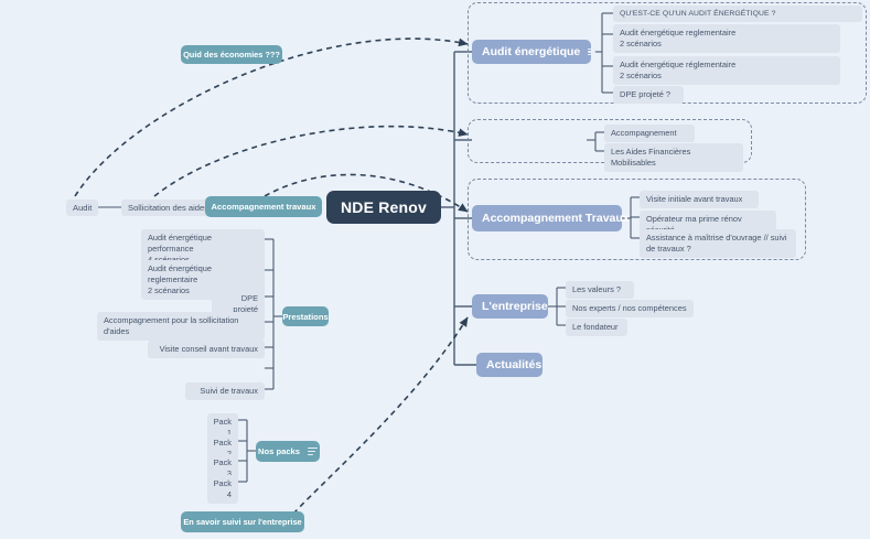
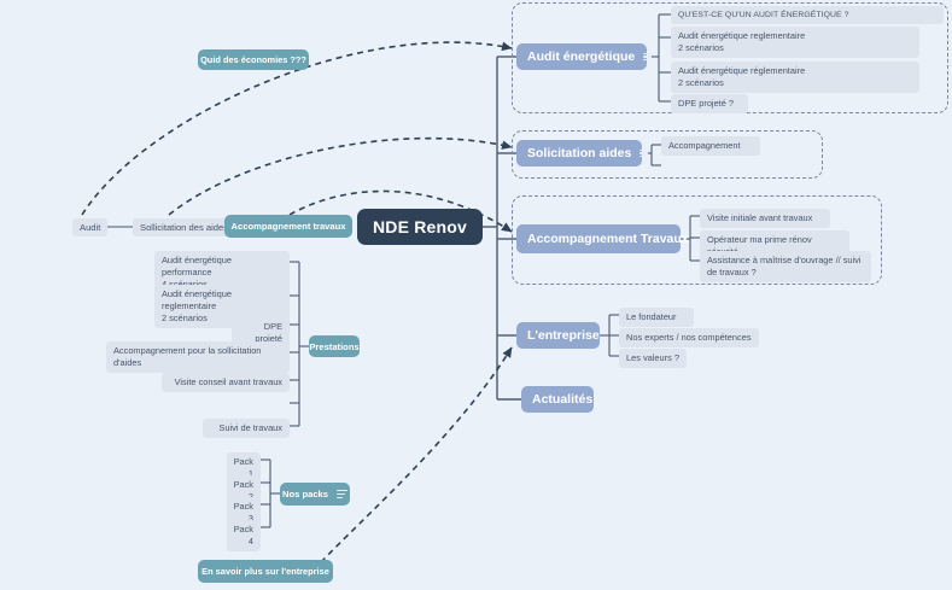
  NDE Renov
  Audit énergétique
  Audit énergétique reglementaire
  2 scénarios
  Audit énergétique réglementaire
  2 scénarios
  DPE projeté ?
+ Solicitation aides
  Accompagnement
- Les Aides Financières Mobilisables
  Accompagnement Travaux
  Visite initiale avant travaux
  Opérateur ma prime rénov
  Assistance à maîtrise d'ouvrage // suivi de travaux ?
  L'entreprise
- Les valeurs ?
+ Le fondateur
  Nos experts / nos compétences
- Le fondateur
+ Les valeurs ?
  Actualités
  Quid des économies ???
  Audit
  Sollicitation des aide
  Accompagnement travaux
  Prestations
  Audit énergétique performance
  Audit énergétique reglementaire
  2 scénarios
  DPE projeté
  Accompagnement pour la sollicitation
  d'aides
  Visite conseil avant travaux
  Suivi de travaux
  Nos packs
  Pack 1
  Pack
  Pack 3
  Pack 4
- En savoir suivi sur l'entreprise
+ En savoir plus sur l'entreprise
